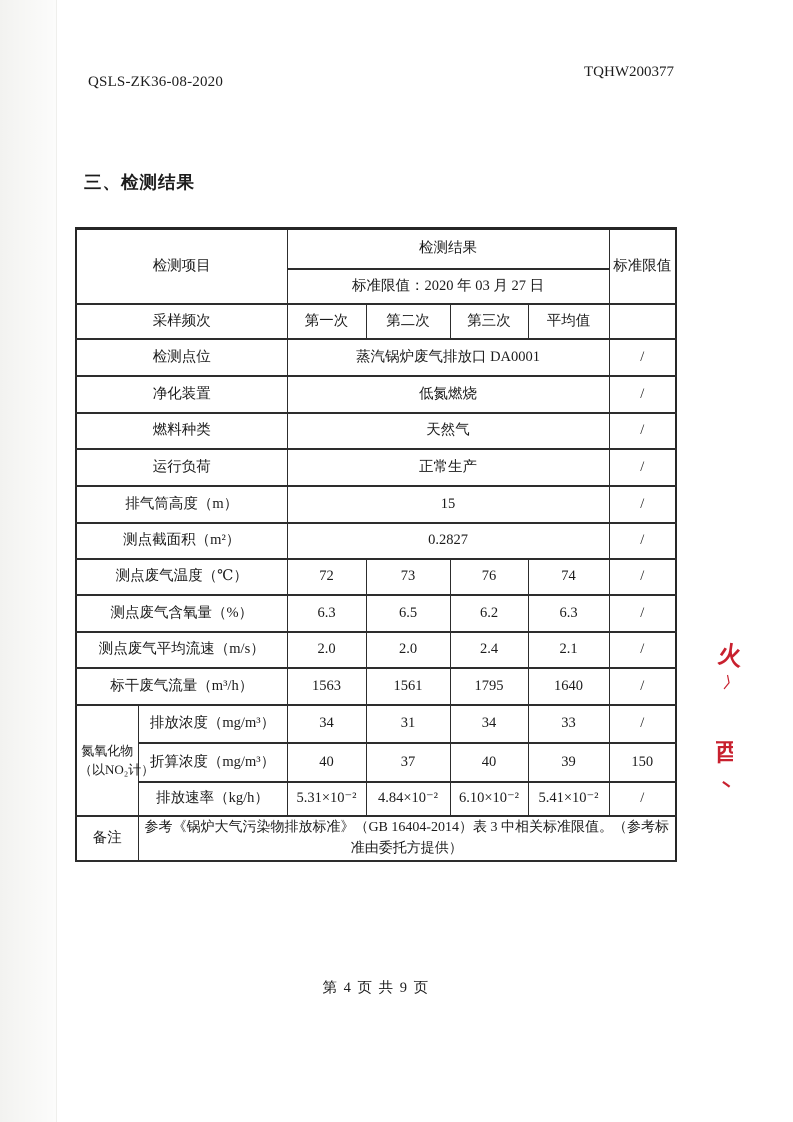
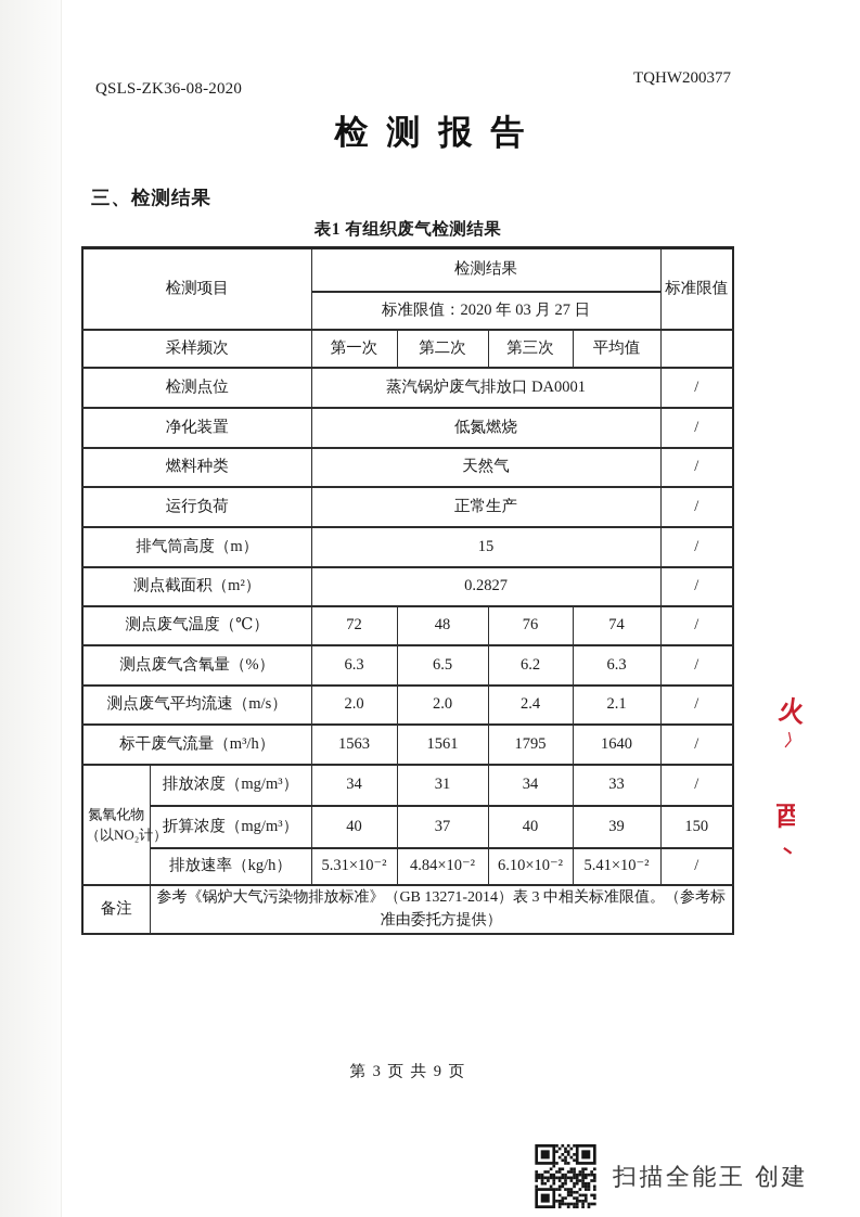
  QSLS-ZK36-08-2020
  TQHW200377
+ 检测报告
  三、检测结果
+ 表1 有组织废气检测结果
  检测项目	检测结果	标准限值
  标准限值：2020 年 03 月 27 日
  采样频次	第一次	第二次	第三次	平均值
  检测点位	蒸汽锅炉废气排放口 DA0001	/
  净化装置	低氮燃烧	/
  燃料种类	天然气	/
  运行负荷	正常生产	/
  排气筒高度（m）	15	/
  测点截面积（m²）	0.2827	/
- 测点废气温度（℃）	72	73	76	74	/
+ 测点废气温度（℃）	72	48	76	74	/
  测点废气含氧量（%）	6.3	6.5	6.2	6.3	/
  测点废气平均流速（m/s）	2.0	2.0	2.4	2.1	/
  标干废气流量（m³/h）	1563	1561	1795	1640	/
  氮氧化物 （以NO₂计）	排放浓度（mg/m³）	34	31	34	33	/
  折算浓度（mg/m³）	40	37	40	39	150
  排放速率（kg/h）	5.31×10⁻²	4.84×10⁻²	6.10×10⁻²	5.41×10⁻²	/
- 备注	参考《锅炉大气污染物排放标准》（GB 16404-2014）表 3 中相关标准限值。（参考标准由委托方提供）
+ 备注	参考《锅炉大气污染物排放标准》（GB 13271-2014）表 3 中相关标准限值。（参考标准由委托方提供）
- 第 4 页 共 9 页
+ 第 3 页 共 9 页
  酉
+ 扫描全能王 创建
